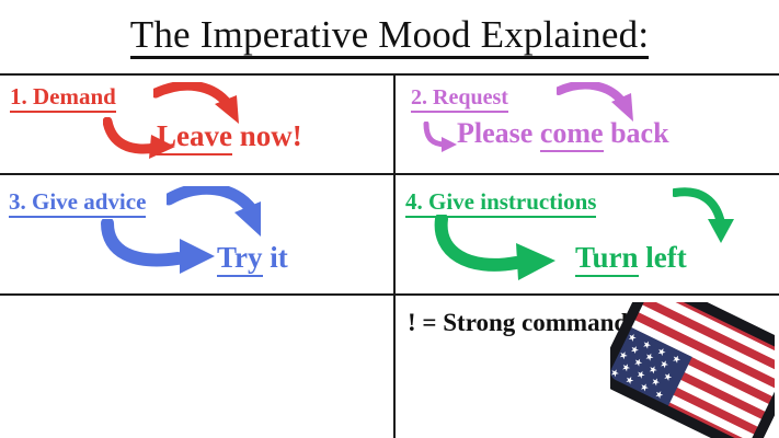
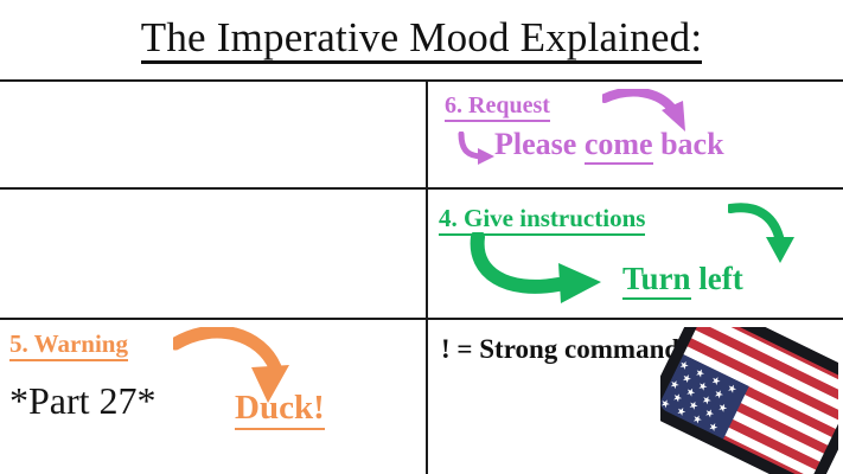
  The Imperative Mood Explained:
- 1. Demand
- Leave now!
- 2. Request
+ 6. Request
  Please come back
- 3. Give advice
- Try it
  4. Give instructions
  Turn left
+ 5. Warning
+ *Part 27*
+ Duck!
  ! = Strong command
